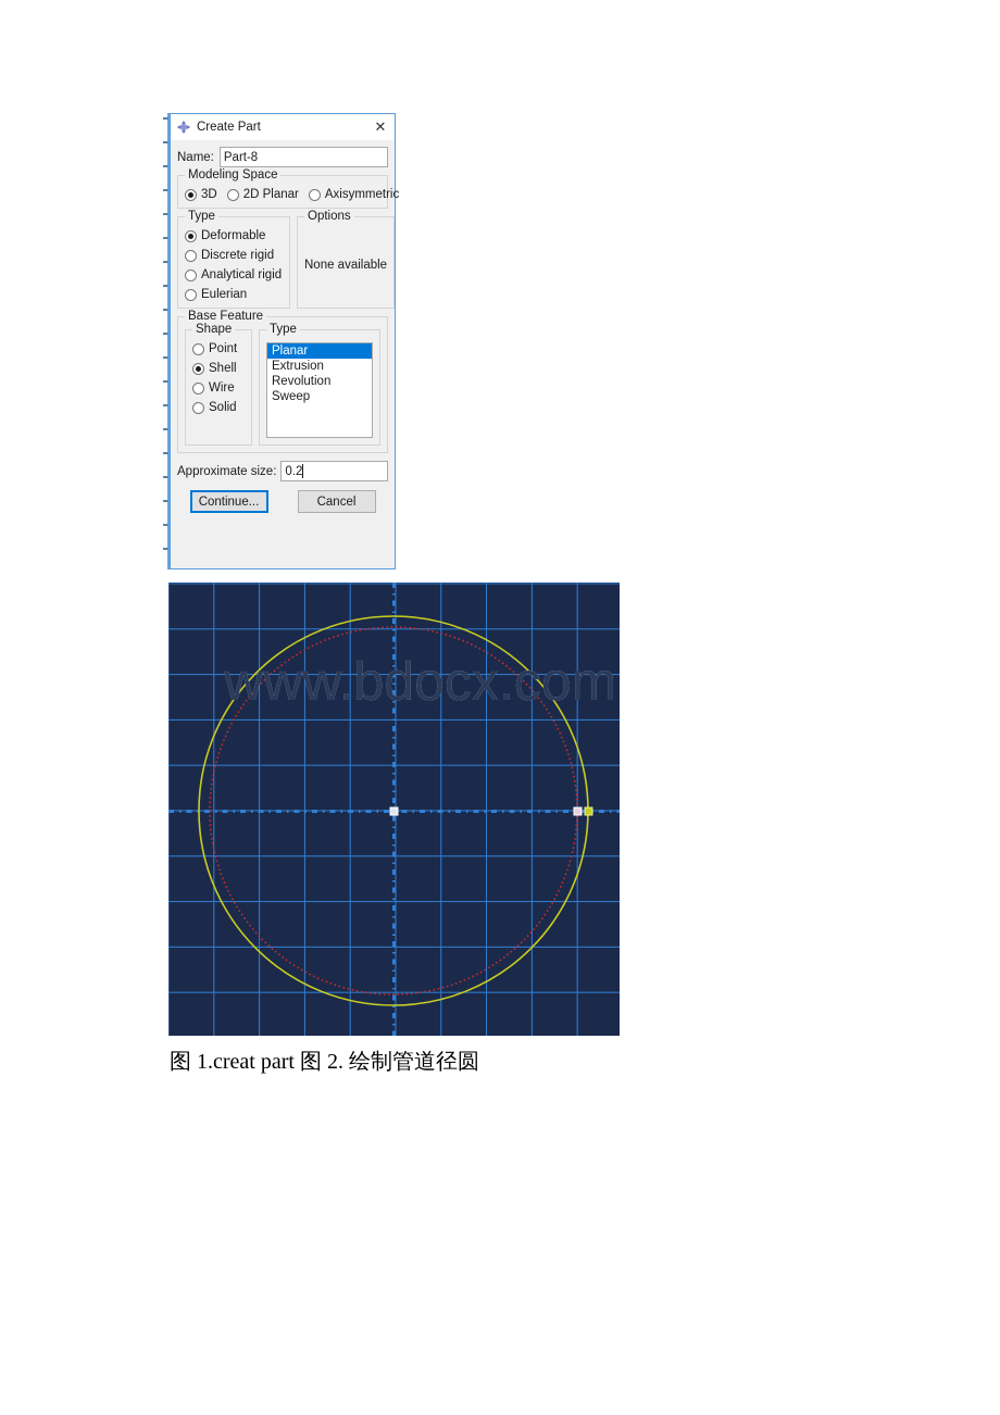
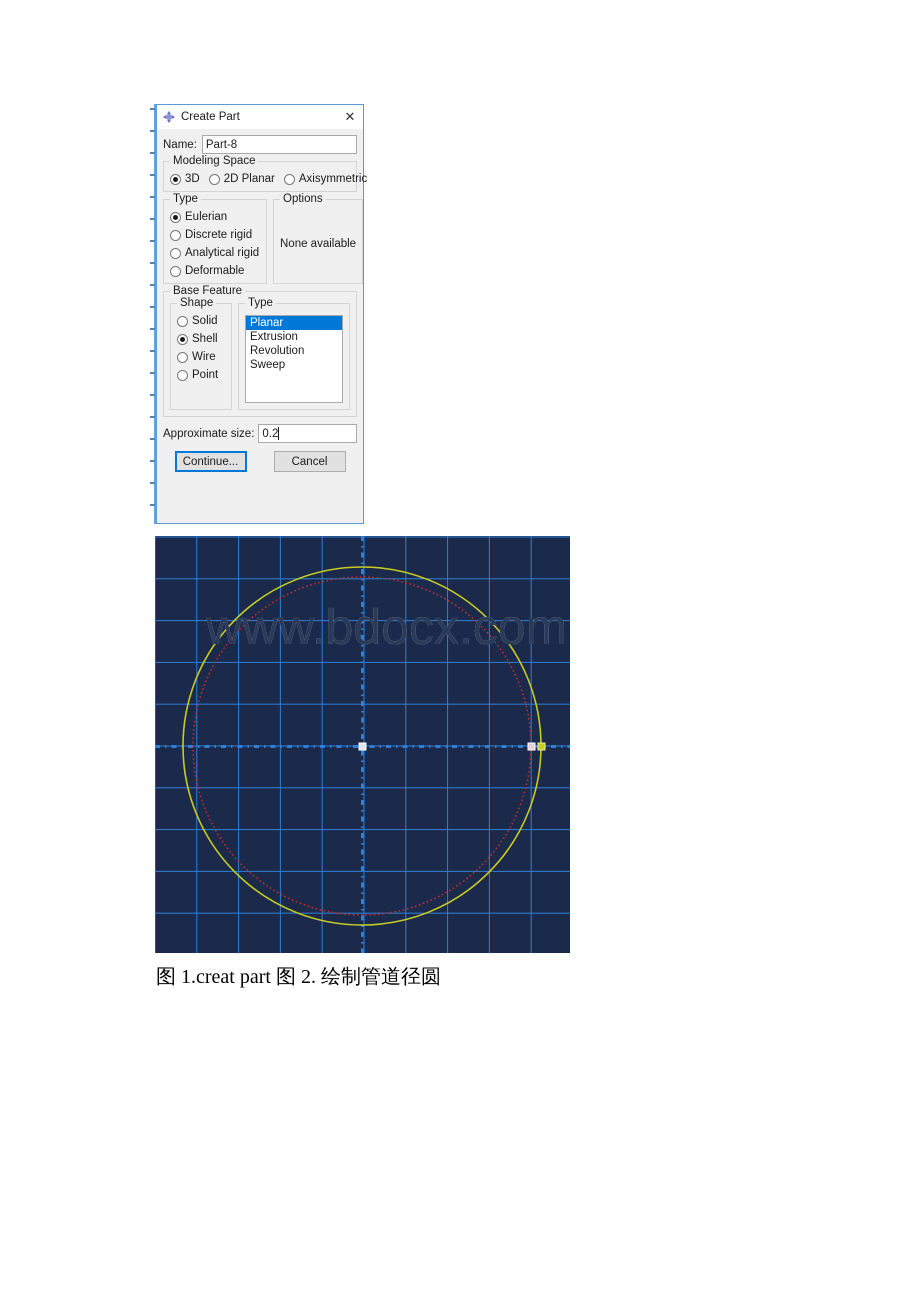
  Create Part
  ✕
  Name:
  Part-8
  Modeling Space
  3D
  2D Planar
  Axisymmetric
  Type
- Deformable
+ Eulerian
  Discrete rigid
  Analytical rigid
- Eulerian
+ Deformable
  Options
  None available
  Base Feature
  Shape
- Point
+ Solid
  Shell
  Wire
- Solid
+ Point
  Type
  Planar
  Extrusion
  Revolution
  Sweep
  Approximate size:
  0.2
  Continue...
  Cancel
  www.bdocx.com
  图 1.creat part 图 2. 绘制管道径圆
